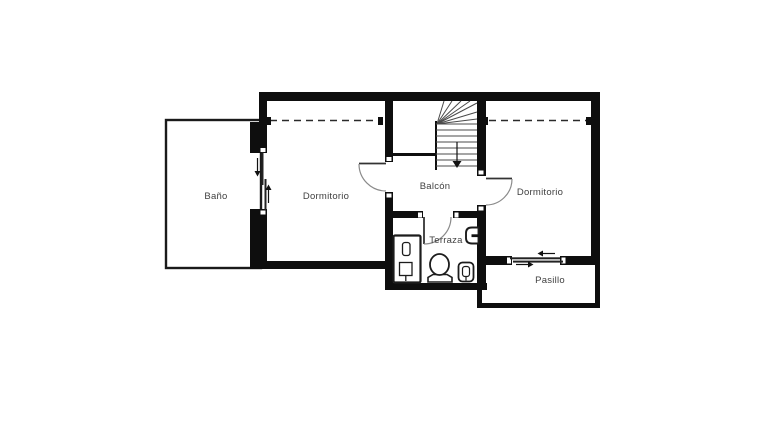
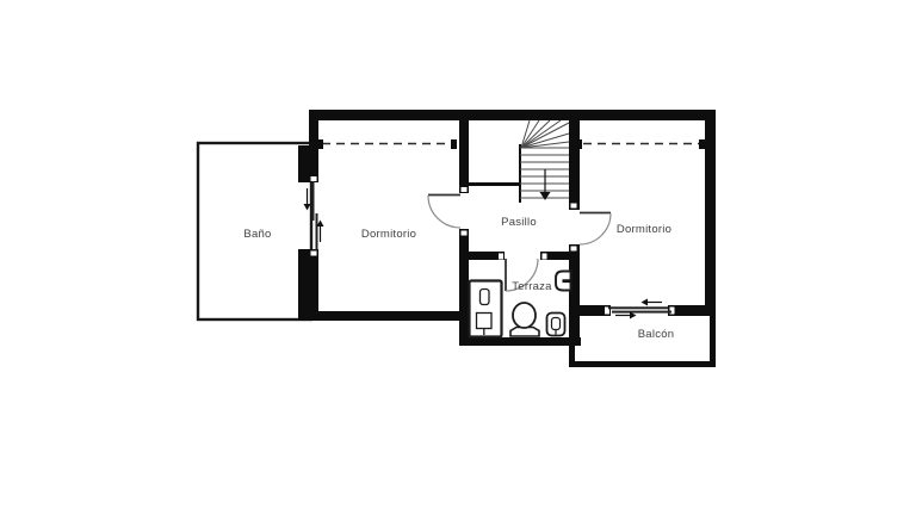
  Baño
  Dormitorio
- Balcón
+ Pasillo
  Dormitorio
  Terraza
- Pasillo
+ Balcón
